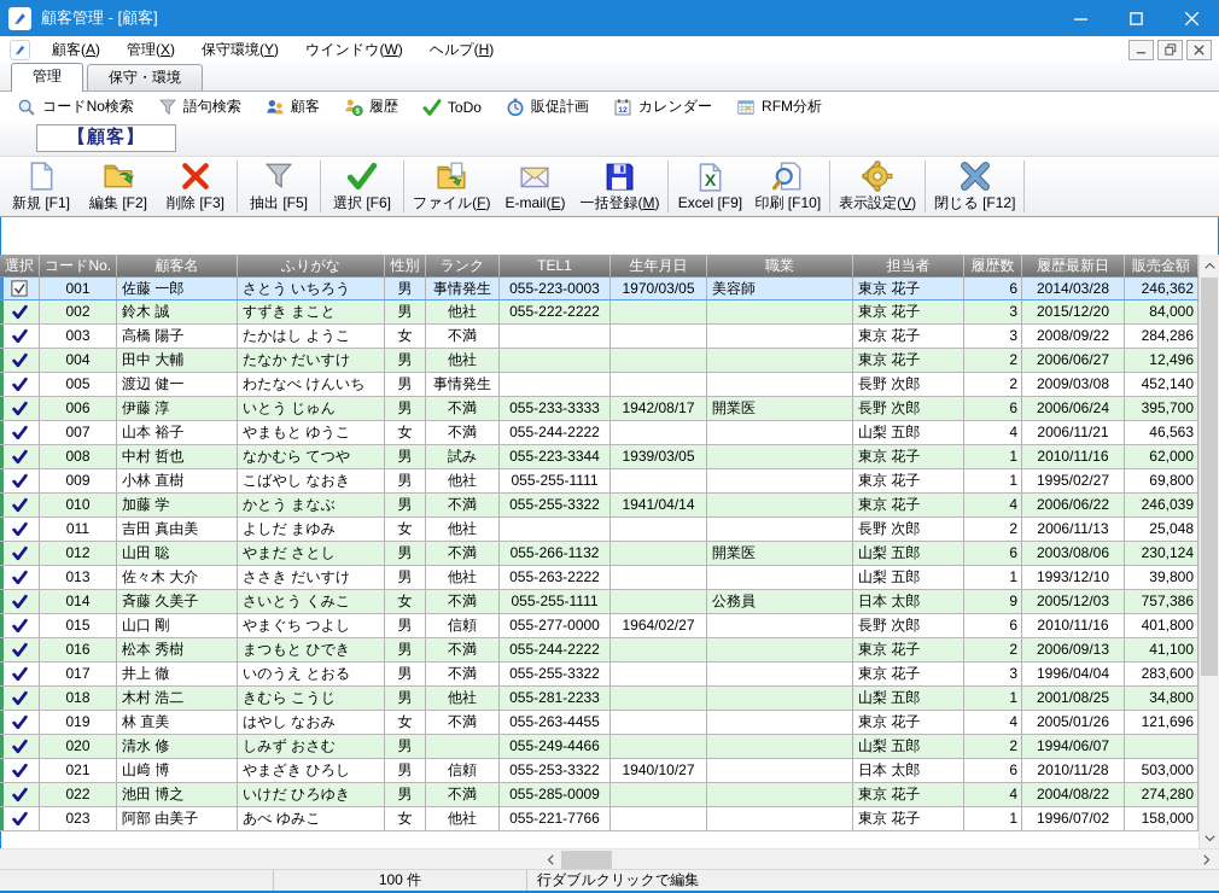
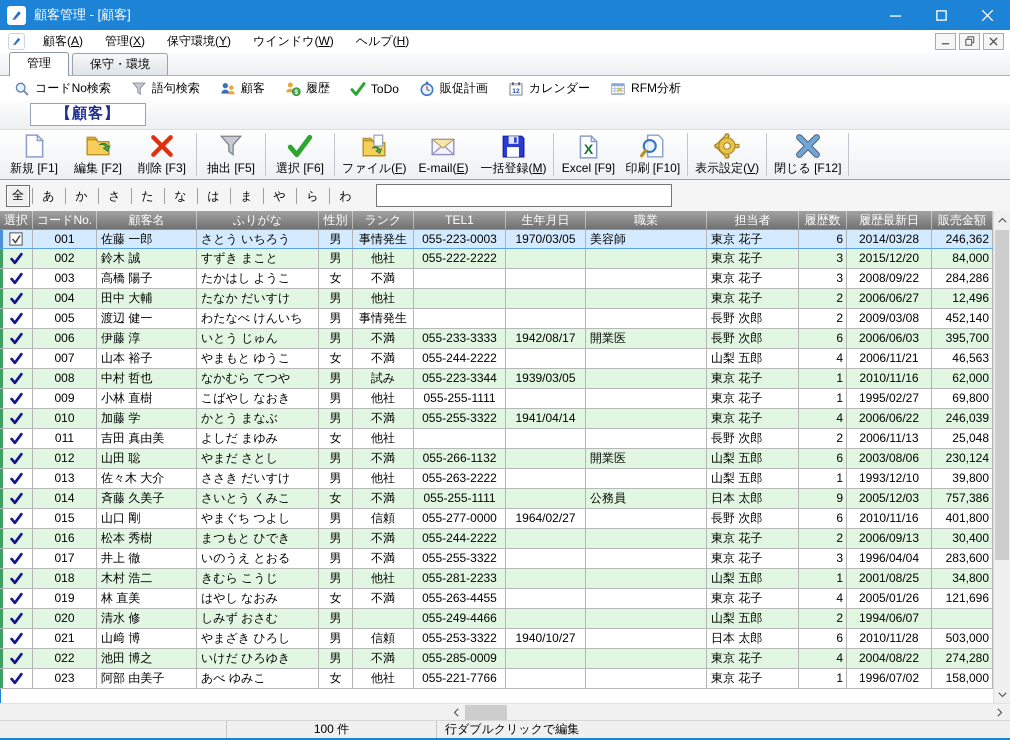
  顧客管理 - [顧客]
  顧客(
  A
  )
  管理(
  X
  )
  保守環境(
  Y
  )
  ウインドウ(
  W
  )
  ヘルプ(
  H
  )
  管理
  保守・環境
  コードNo検索
  語句検索
  顧客
  履歴
  ToDo
  販促計画
  カレンダー
  RFM分析
  【顧客】
  新規 [F1]
  編集 [F2]
  削除 [F3]
  抽出 [F5]
  選択 [F6]
  ファイル(F)
  E-mail(E)
  一括登録(M)
  X
  Excel [F9]
  印刷 [F10]
  表示設定(V)
  閉じる [F12]
+ 全
+ あ
+ か
+ さ
+ た
+ な
+ は
+ ま
+ や
+ ら
+ わ
  選択
  コードNo.
  顧客名
  ふりがな
  性別
  ランク
  TEL1
  生年月日
  職業
  担当者
  履歴数
  履歴最新日
  販売金額
  001
  佐藤 一郎
  さとう いちろう
  男
  事情発生
  055-223-0003
  1970/03/05
  美容師
  東京 花子
  6
  2014/03/28
  246,362
  002
  鈴木 誠
  すずき まこと
  男
  他社
  055-222-2222
  東京 花子
  3
  2015/12/20
  84,000
  003
  高橋 陽子
  たかはし ようこ
  女
  不満
  東京 花子
  3
  2008/09/22
  284,286
  004
  田中 大輔
  たなか だいすけ
  男
  他社
  東京 花子
  2
  2006/06/27
  12,496
  005
  渡辺 健一
  わたなべ けんいち
  男
  事情発生
  長野 次郎
  2
  2009/03/08
  452,140
  006
  伊藤 淳
  いとう じゅん
  男
  不満
  055-233-3333
  1942/08/17
  開業医
  長野 次郎
  6
- 2006/06/24
+ 2006/06/03
  395,700
  007
  山本 裕子
  やまもと ゆうこ
  女
  不満
  055-244-2222
  山梨 五郎
  4
  2006/11/21
  46,563
  008
  中村 哲也
  なかむら てつや
  男
  試み
  055-223-3344
  1939/03/05
  東京 花子
  1
  2010/11/16
  62,000
  009
  小林 直樹
  こばやし なおき
  男
  他社
  055-255-1111
  東京 花子
  1
  1995/02/27
  69,800
  010
  加藤 学
  かとう まなぶ
  男
  不満
  055-255-3322
  1941/04/14
  東京 花子
  4
  2006/06/22
  246,039
  011
  吉田 真由美
  よしだ まゆみ
  女
  他社
  長野 次郎
  2
  2006/11/13
  25,048
  012
  山田 聡
  やまだ さとし
  男
  不満
  055-266-1132
  開業医
  山梨 五郎
  6
  2003/08/06
  230,124
  013
  佐々木 大介
  ささき だいすけ
  男
  他社
  055-263-2222
  山梨 五郎
  1
  1993/12/10
  39,800
  014
  斉藤 久美子
  さいとう くみこ
  女
  不満
  055-255-1111
  公務員
  日本 太郎
  9
  2005/12/03
  757,386
  015
  山口 剛
  やまぐち つよし
  男
  信頼
  055-277-0000
  1964/02/27
  長野 次郎
  6
  2010/11/16
  401,800
  016
  松本 秀樹
  まつもと ひでき
  男
  不満
  055-244-2222
  東京 花子
  2
  2006/09/13
- 41,100
+ 30,400
  017
  井上 徹
  いのうえ とおる
  男
  不満
  055-255-3322
  東京 花子
  3
  1996/04/04
  283,600
  018
  木村 浩二
  きむら こうじ
  男
  他社
  055-281-2233
  山梨 五郎
  1
  2001/08/25
  34,800
  019
  林 直美
  はやし なおみ
  女
  不満
  055-263-4455
  東京 花子
  4
  2005/01/26
  121,696
  020
  清水 修
  しみず おさむ
  男
  055-249-4466
  山梨 五郎
  2
  1994/06/07
  021
  山﨑 博
  やまざき ひろし
  男
  信頼
  055-253-3322
  1940/10/27
  日本 太郎
  6
  2010/11/28
  503,000
  022
  池田 博之
  いけだ ひろゆき
  男
  不満
  055-285-0009
  東京 花子
  4
  2004/08/22
  274,280
  023
  阿部 由美子
  あべ ゆみこ
  女
  他社
  055-221-7766
  東京 花子
  1
  1996/07/02
  158,000
  100 件
  行ダブルクリックで編集
